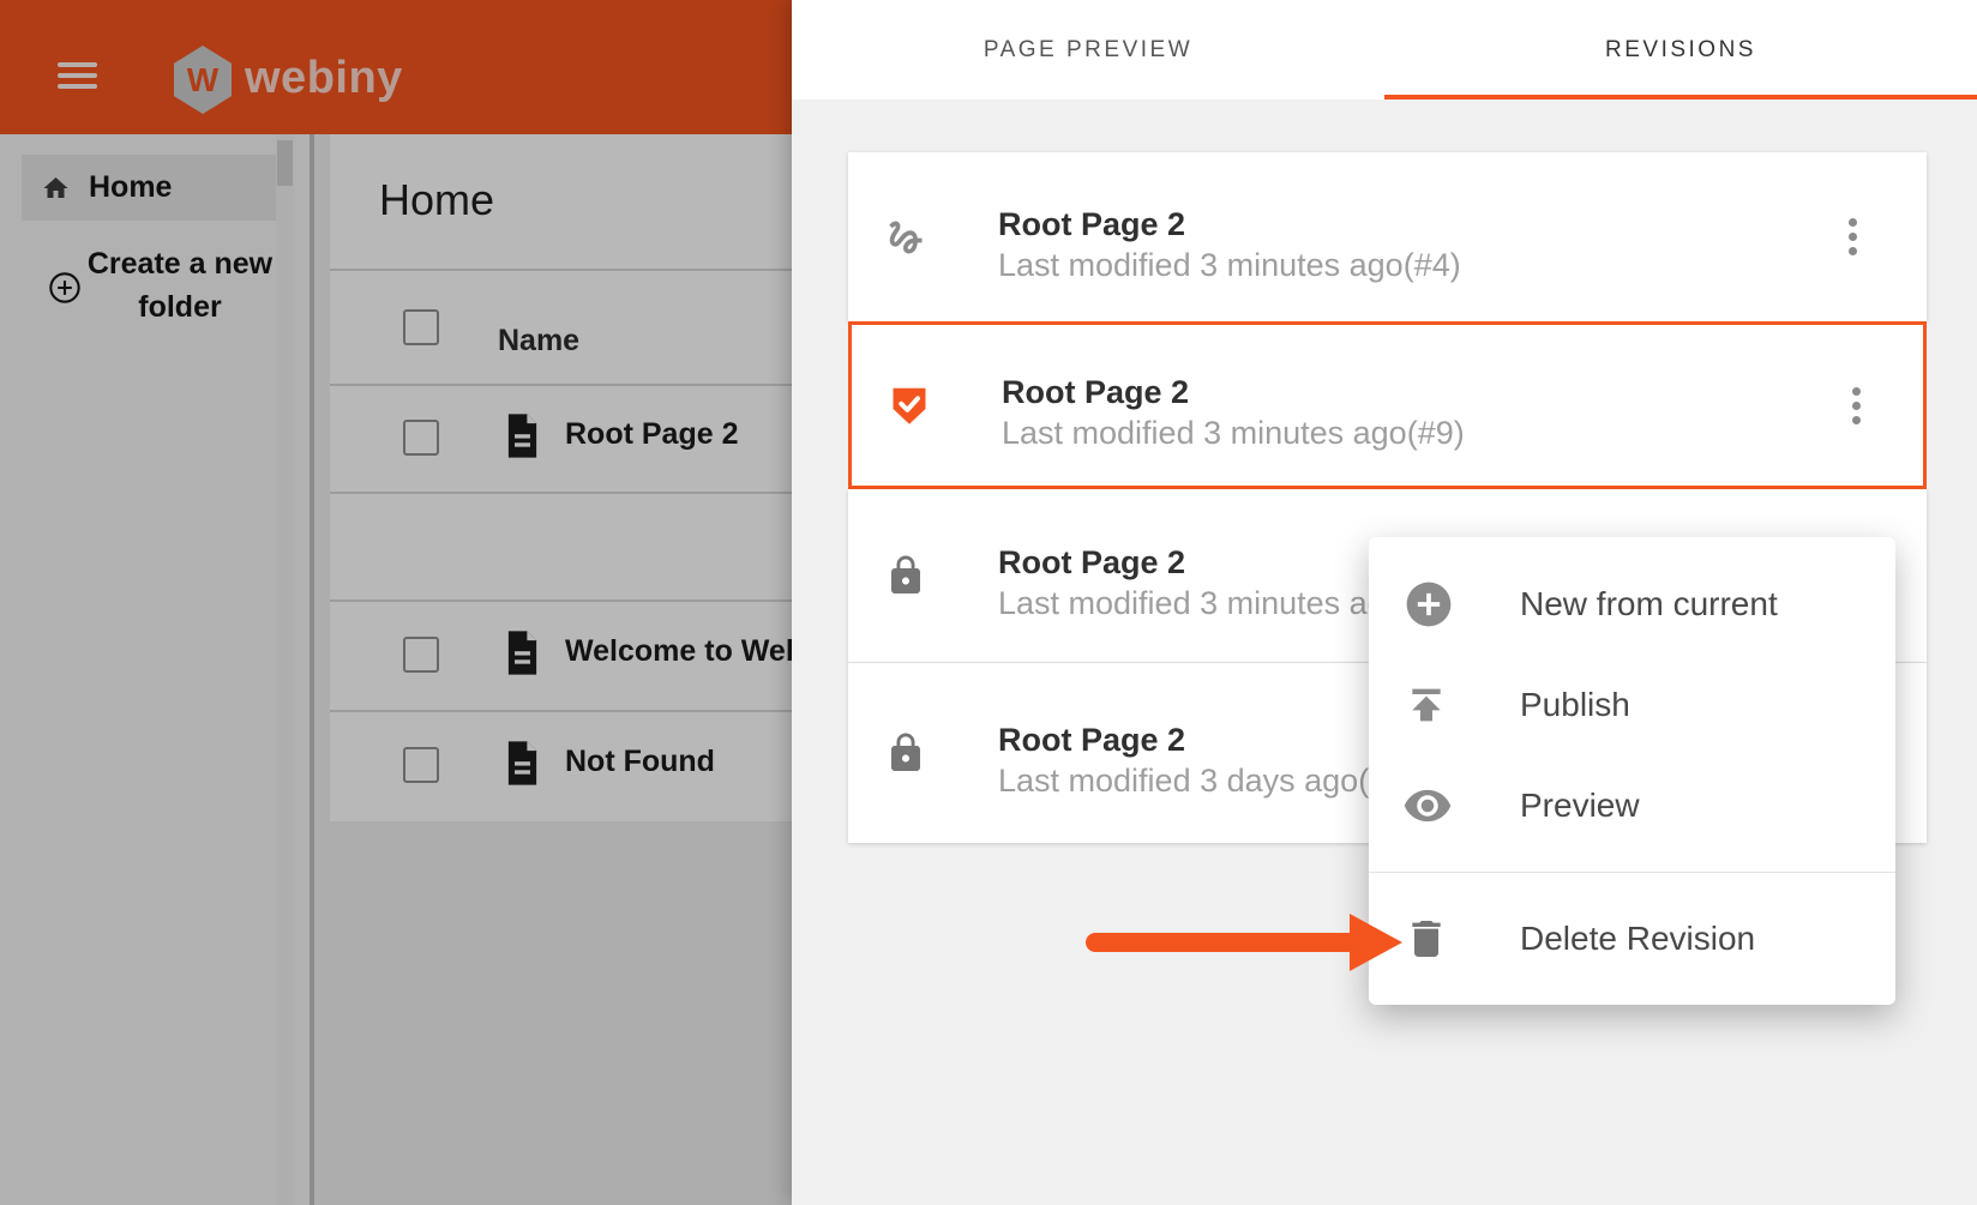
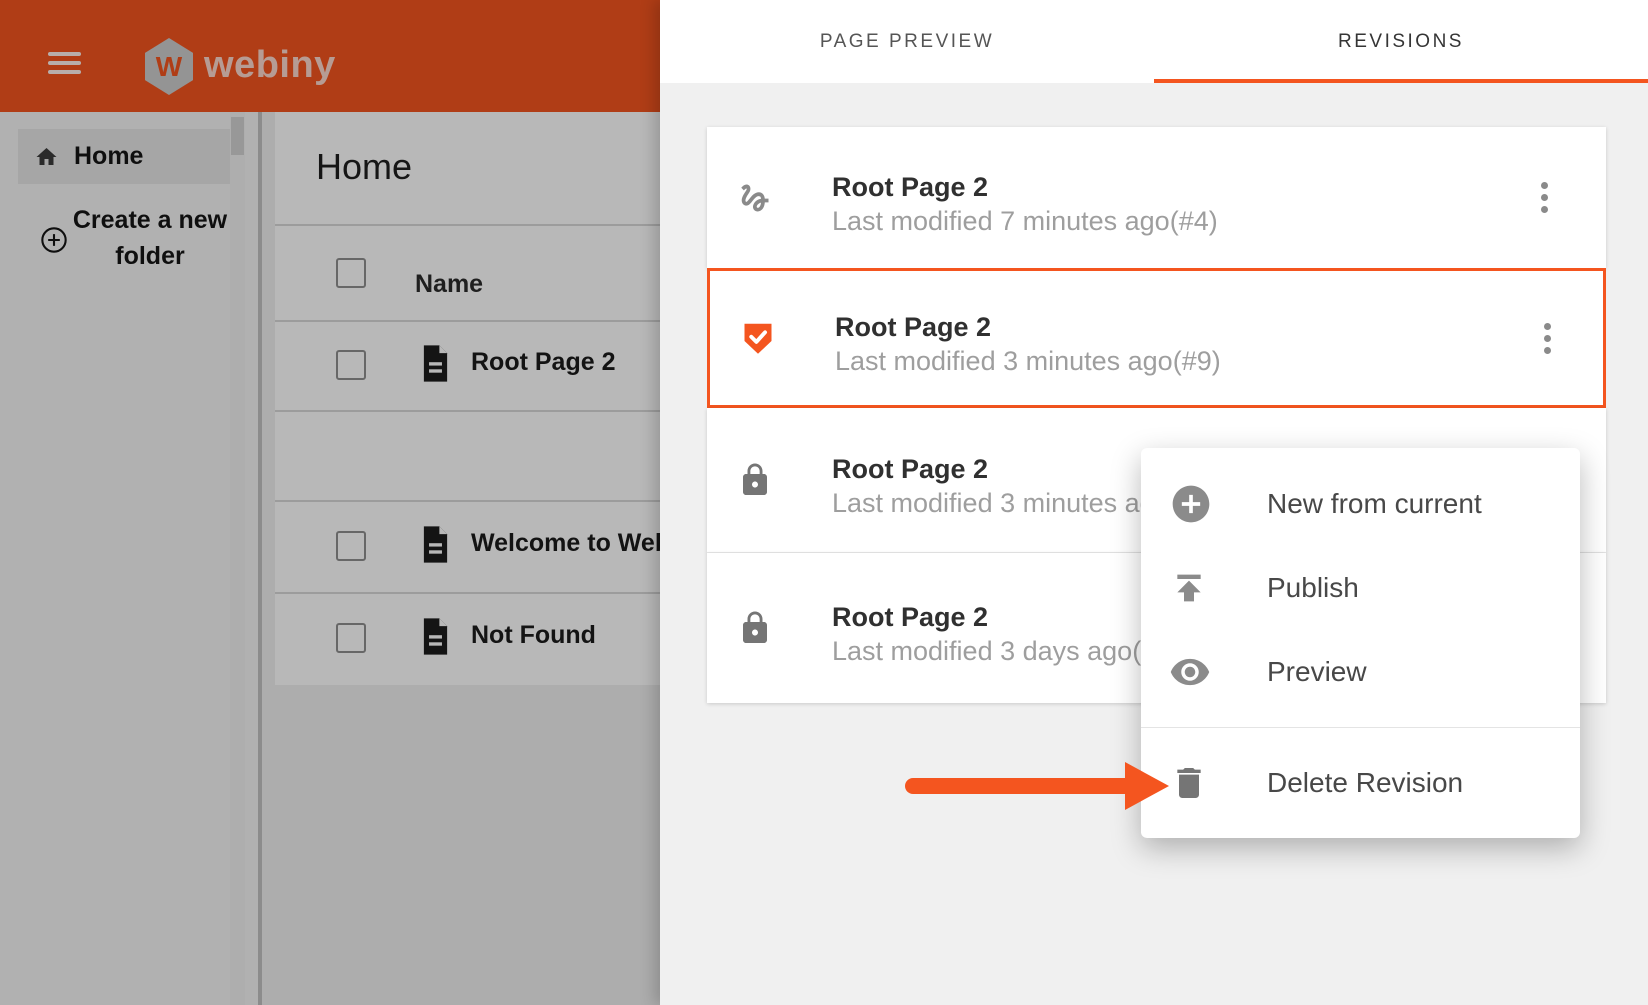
  W
  webiny
  Home
  Create a new folder
  Home
  Name
  Root Page 2
  Welcome to We
  Not Found
  PAGE PREVIEW
  REVISIONS
  Root Page 2
- Last modified 3 minutes ago(#4)
+ Last modified 7 minutes ago(#4)
  Root Page 2
  Last modified 3 minutes ago(#9)
  Root Page 2
  Last modified 3 minutes a
  Root Page 2
  Last modified 3 days ago(
  New from current
  Publish
  Preview
  Delete Revision
